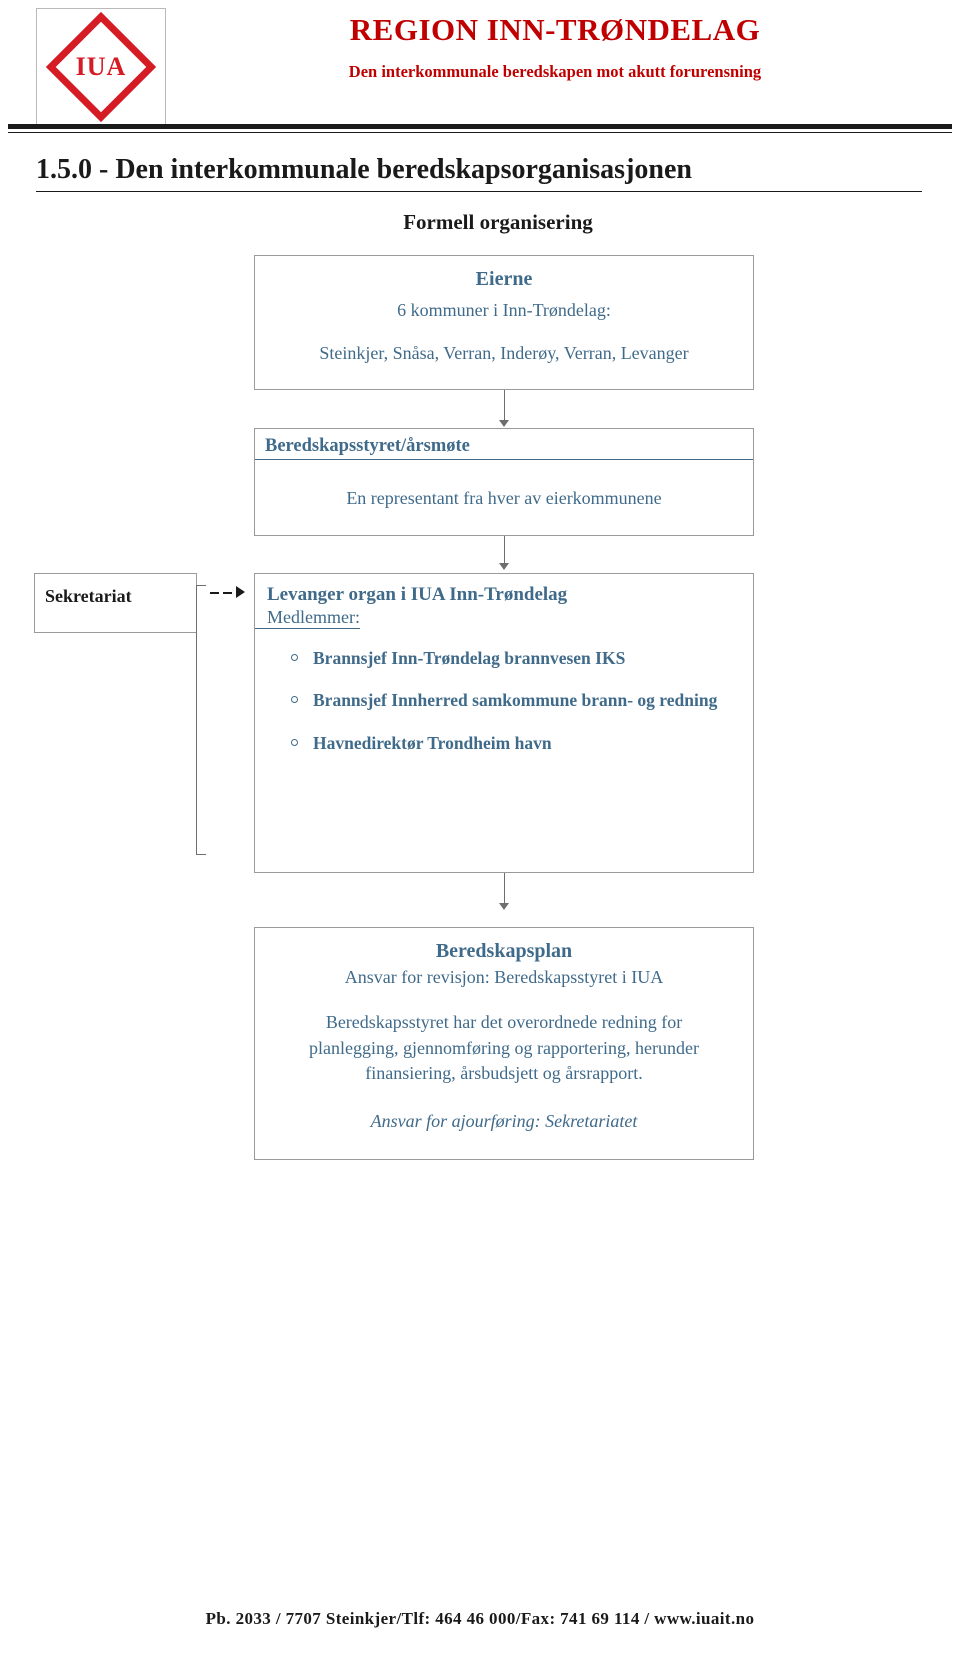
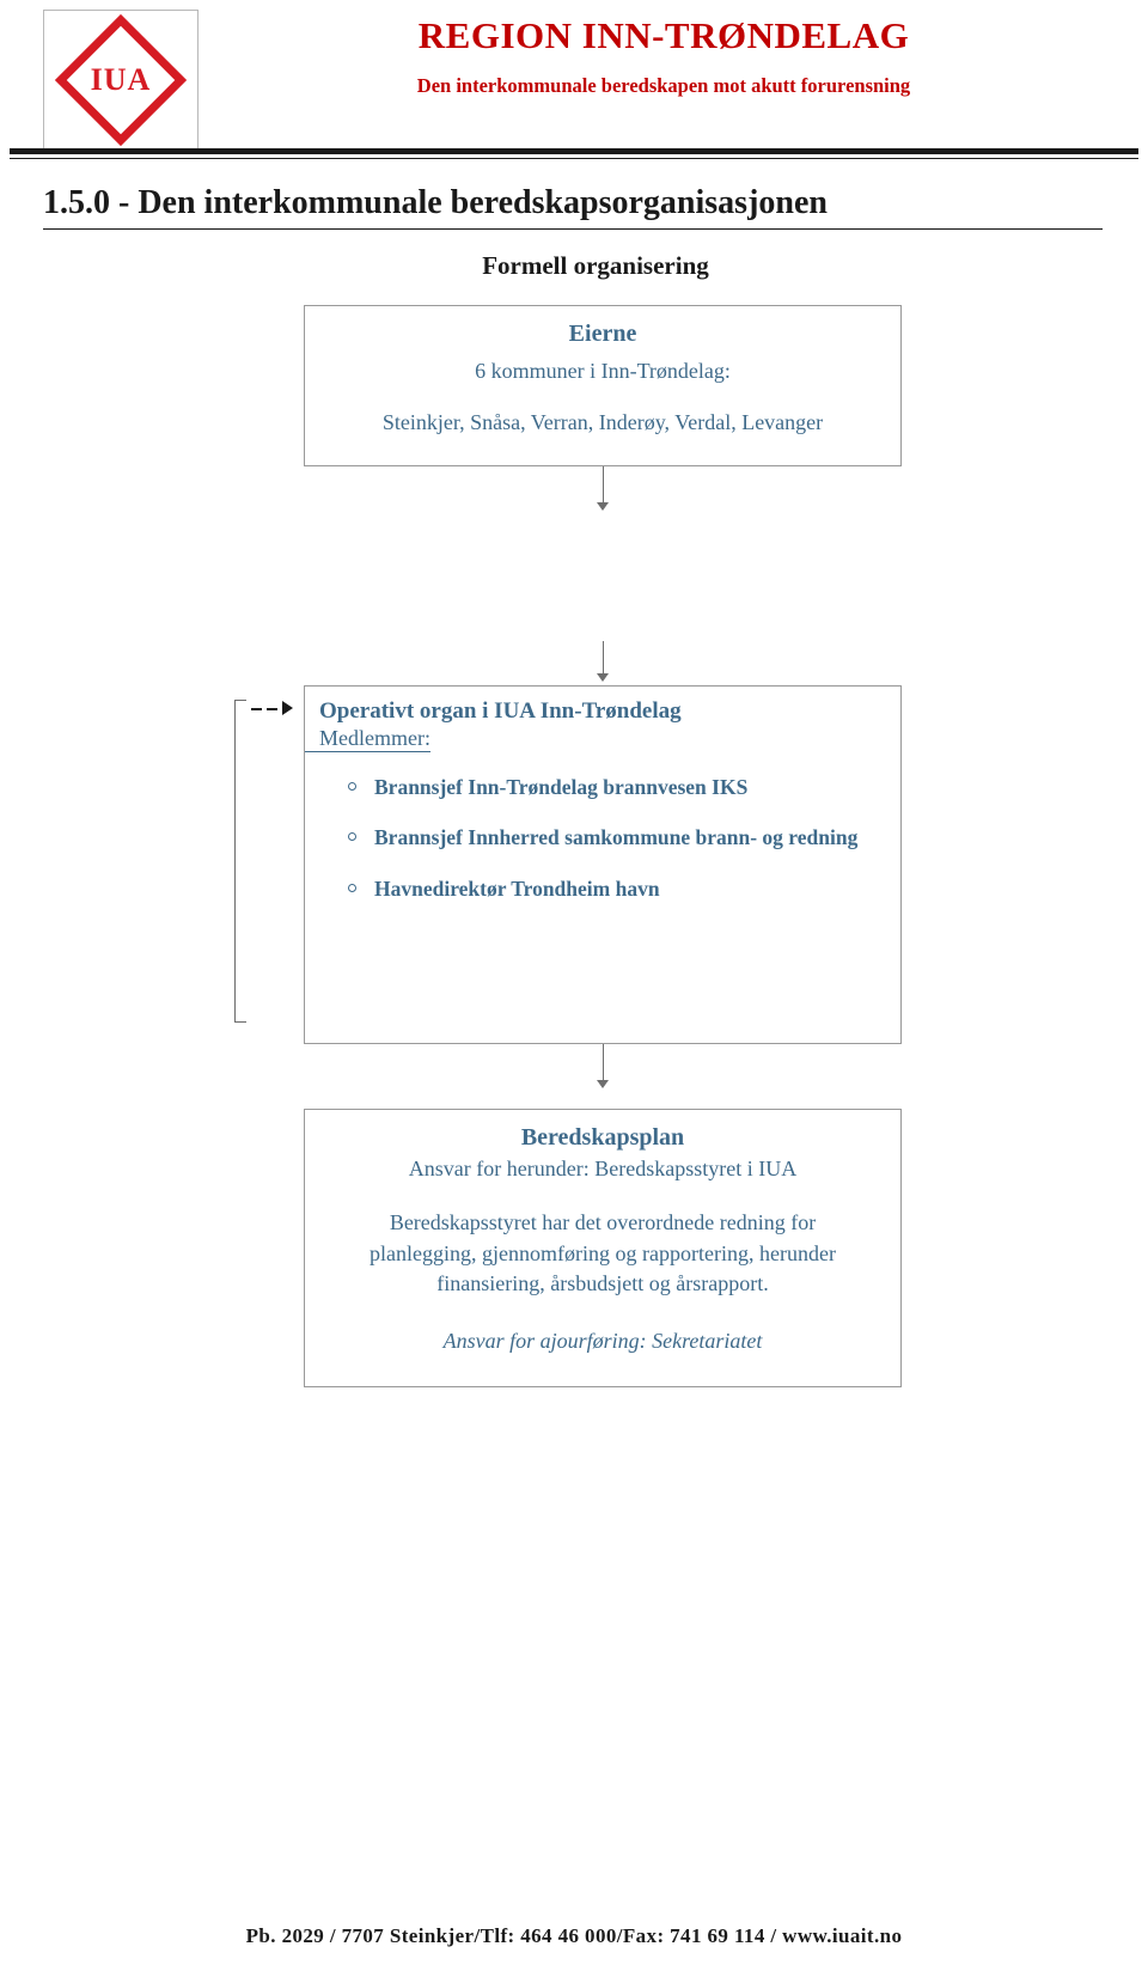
  IUA
  REGION INN-TRØNDELAG
  Den interkommunale beredskapen mot akutt forurensning
  1.5.0 - Den interkommunale beredskapsorganisasjonen
  Formell organisering
  Eierne
  6 kommuner i Inn-Trøndelag:
- Steinkjer, Snåsa, Verran, Inderøy, Verran, Levanger
+ Steinkjer, Snåsa, Verran, Inderøy, Verdal, Levanger
- Beredskapsstyret/årsmøte
- En representant fra hver av eierkommunene
- Sekretariat
- Levanger organ i IUA Inn-Trøndelag
+ Operativt organ i IUA Inn-Trøndelag
  Medlemmer:
  Brannsjef Inn-Trøndelag brannvesen IKS
  Brannsjef Innherred samkommune brann- og redning
  Havnedirektør Trondheim havn
  Beredskapsplan
- Ansvar for revisjon: Beredskapsstyret i IUA
+ Ansvar for herunder: Beredskapsstyret i IUA
  Beredskapsstyret har det overordnede redning for planlegging, gjennomføring og rapportering, herunder finansiering, årsbudsjett og årsrapport.
  Ansvar for ajourføring: Sekretariatet
- Pb. 2033 / 7707 Steinkjer/Tlf: 464 46 000/Fax: 741 69 114 / www.iuait.no
+ Pb. 2029 / 7707 Steinkjer/Tlf: 464 46 000/Fax: 741 69 114 / www.iuait.no
